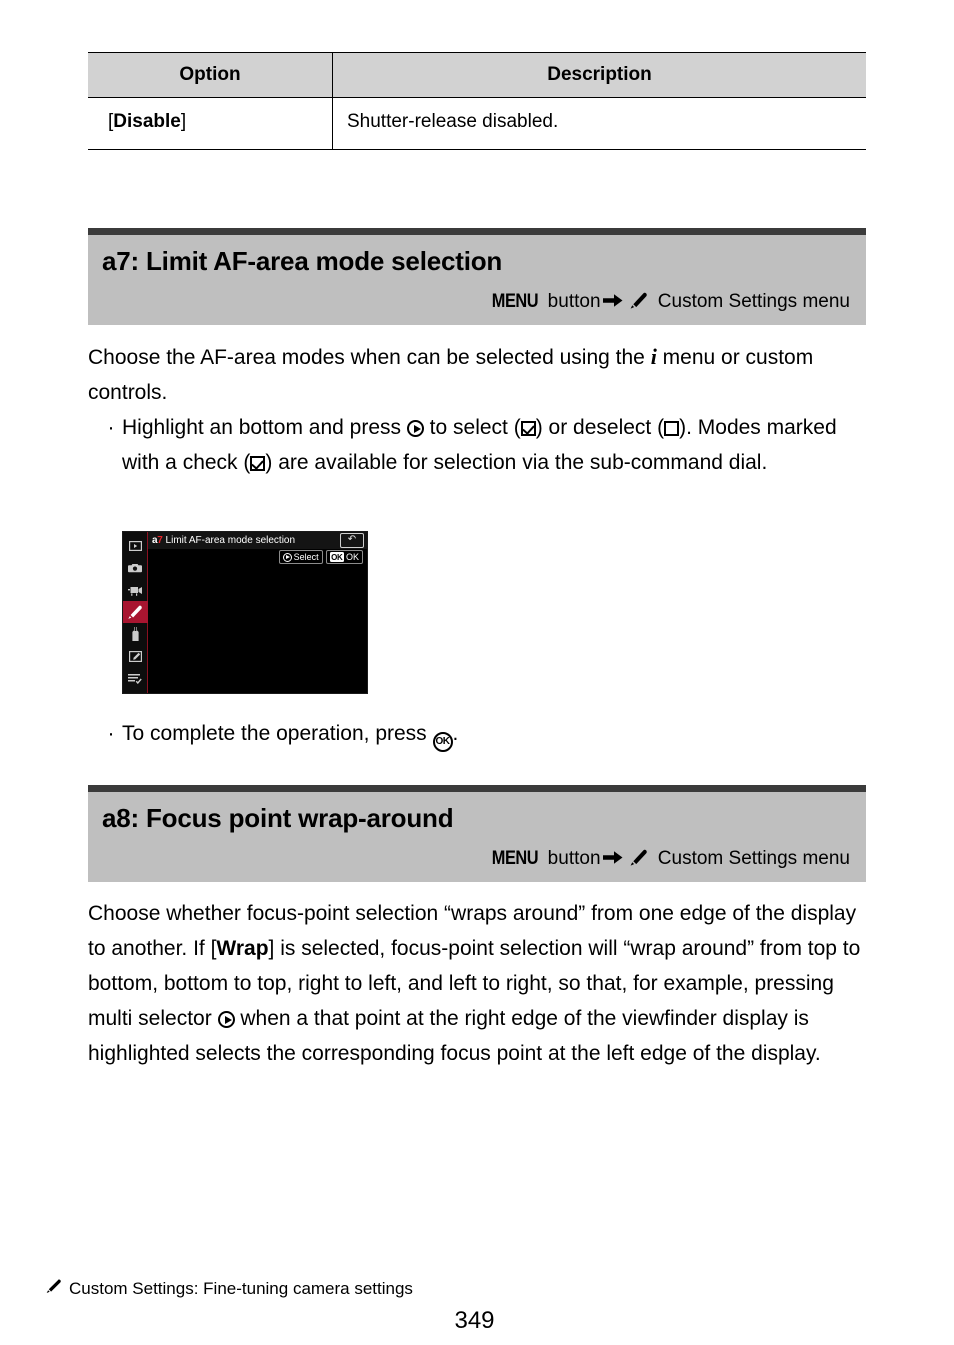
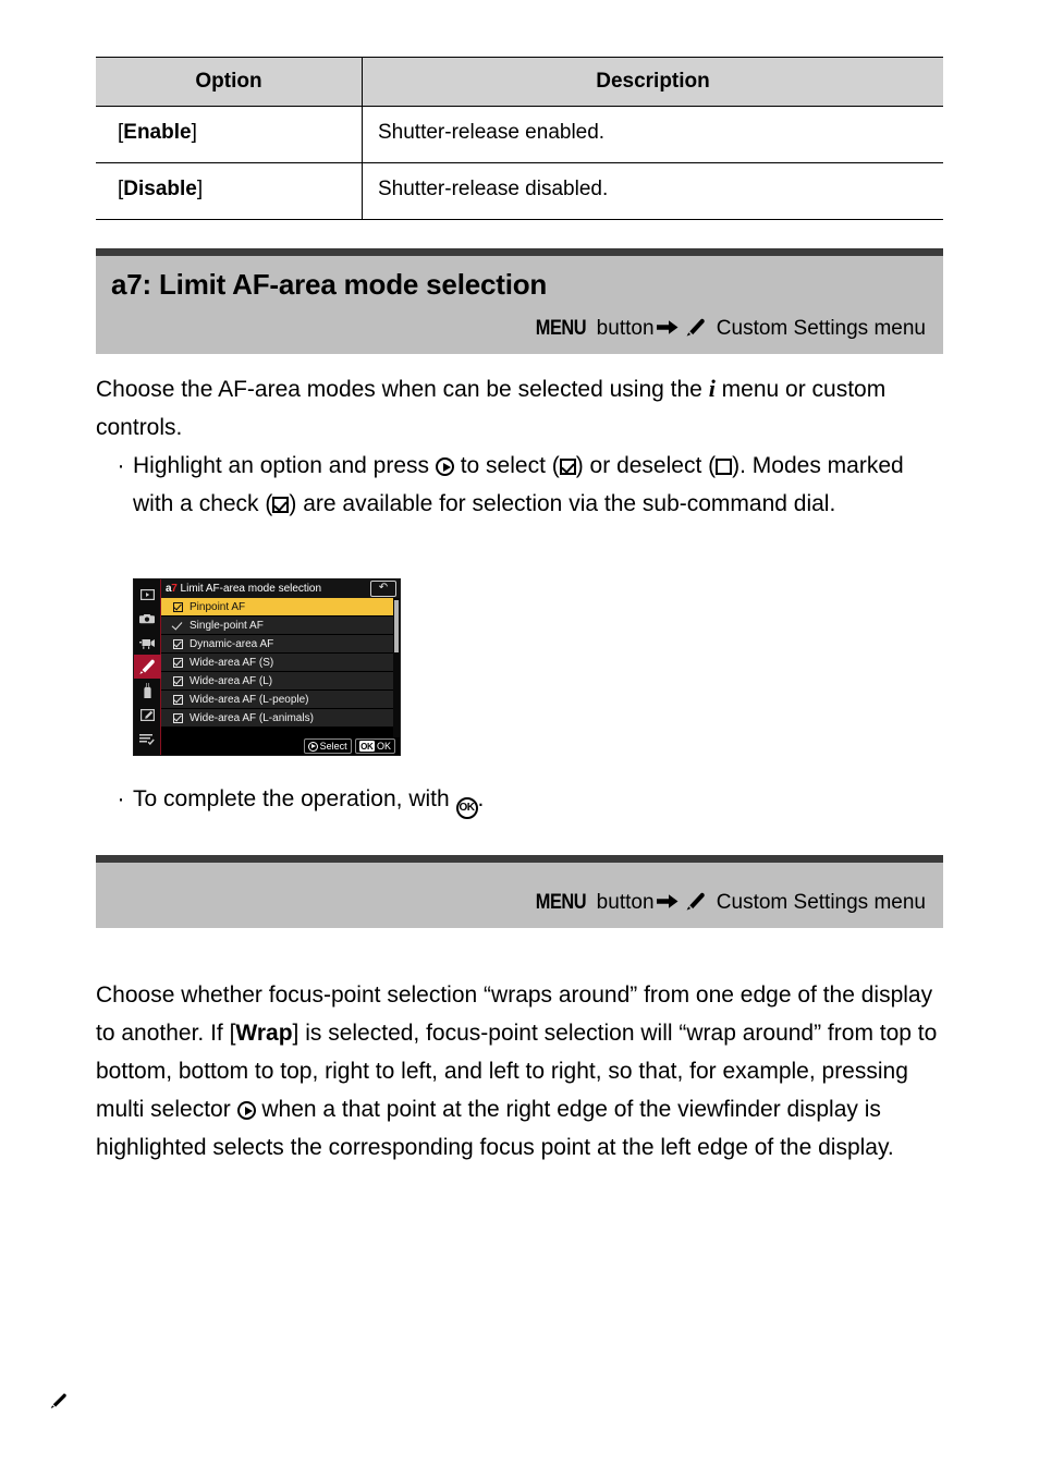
  Option	Description
+ [Enable]	Shutter-release enabled.
  [Disable]	Shutter-release disabled.
  a7: Limit AF-area mode selection
  MENU button Custom Settings menu
  Choose the AF-area modes when can be selected using the i menu or custom controls.
  ·
- Highlight an bottom and press to select ( ) or deselect ( ). Modes marked with a check ( ) are available for selection via the sub-command dial.
+ Highlight an option and press to select ( ) or deselect ( ). Modes marked with a check ( ) are available for selection via the sub-command dial.
  a7
  Limit AF-area mode selection
  ↶
+ Pinpoint AF
+ Single-point AF
+ Dynamic-area AF
+ Wide-area AF (S)
+ Wide-area AF (L)
+ Wide-area AF (L-people)
+ Wide-area AF (L-animals)
  Select
  OK
  OK
  ·
- To complete the operation, press OK.
+ To complete the operation, with OK.
- a8: Focus point wrap-around
  MENU button Custom Settings menu
  Choose whether focus-point selection “wraps around” from one edge of the display to another. If [Wrap] is selected, focus-point selection will “wrap around” from top to bottom, bottom to top, right to left, and left to right, so that, for example, pressing multi selector when a that point at the right edge of the viewfinder display is highlighted selects the corresponding focus point at the left edge of the display.
- Custom Settings: Fine-tuning camera settings
- 349
